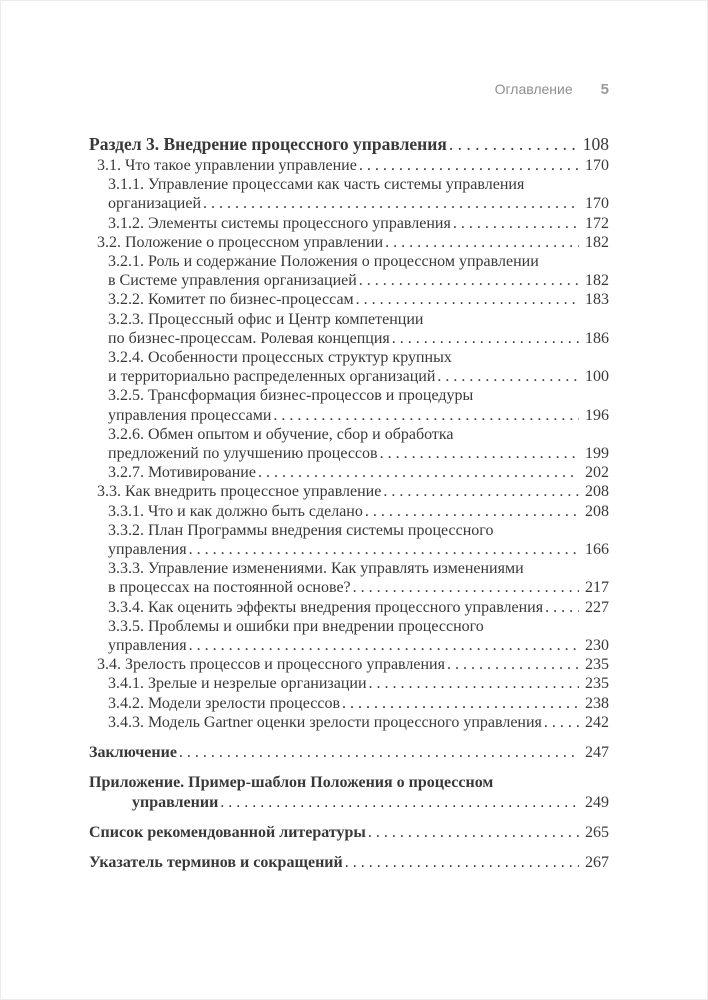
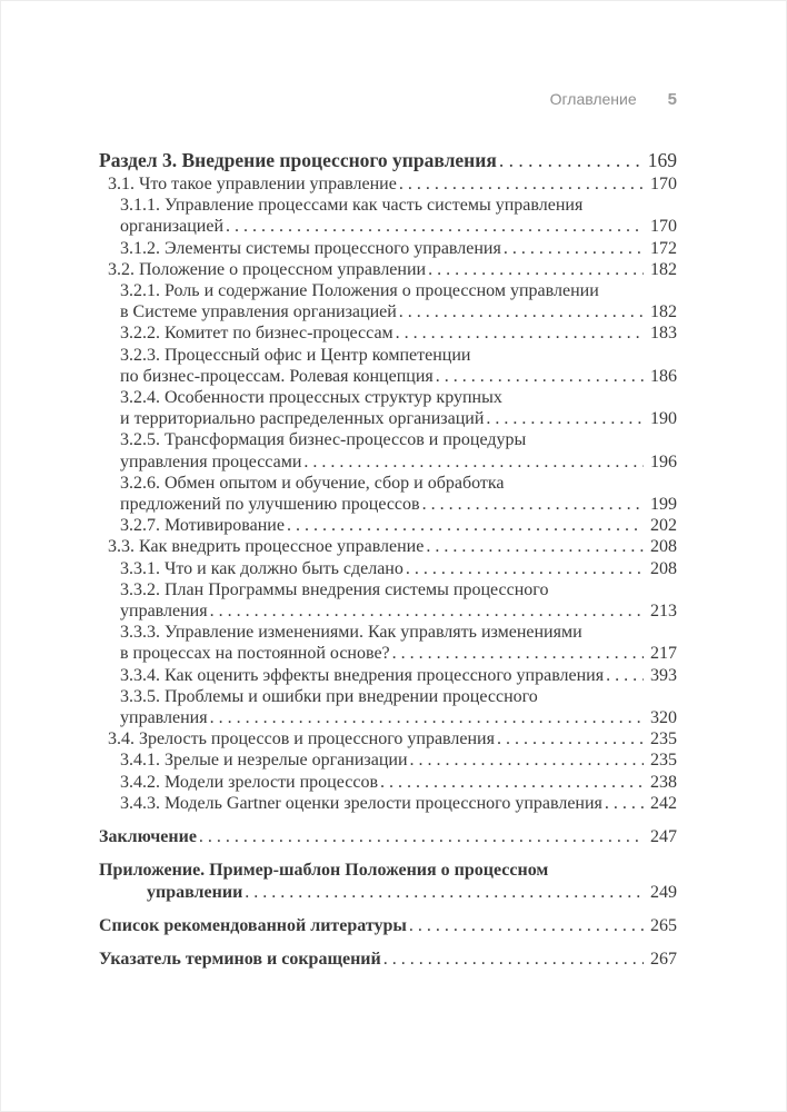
  Оглавление
  5
  Раздел 3. Внедрение процессного управления
- 108
+ 169
  3.1. Что такое управлении управление
  170
  3.1.1. Управление процессами как часть системы управления
  организацией
  170
  3.1.2. Элементы системы процессного управления
  172
  3.2. Положение о процессном управлении
  182
  3.2.1. Роль и содержание Положения о процессном управлении
  в Системе управления организацией
  182
  3.2.2. Комитет по бизнес-процессам
  183
  3.2.3. Процессный офис и Центр компетенции
  по бизнес-процессам. Ролевая концепция
  186
  3.2.4. Особенности процессных структур крупных
  и территориально распределенных организаций
- 100
+ 190
  3.2.5. Трансформация бизнес-процессов и процедуры
  управления процессами
  196
  3.2.6. Обмен опытом и обучение, сбор и обработка
  предложений по улучшению процессов
  199
  3.2.7. Мотивирование
  202
  3.3. Как внедрить процессное управление
  208
  3.3.1. Что и как должно быть сделано
  208
  3.3.2. План Программы внедрения системы процессного
  управления
- 166
+ 213
  3.3.3. Управление изменениями. Как управлять изменениями
  в процессах на постоянной основе?
  217
  3.3.4. Как оценить эффекты внедрения процессного управления
- 227
+ 393
  3.3.5. Проблемы и ошибки при внедрении процессного
  управления
- 230
+ 320
  3.4. Зрелость процессов и процессного управления
  235
  3.4.1. Зрелые и незрелые организации
  235
  3.4.2. Модели зрелости процессов
  238
  3.4.3. Модель Gartner оценки зрелости процессного управления
  242
  Заключение
  247
  Приложение. Пример-шаблон Положения о процессном
  управлении
  249
  Список рекомендованной литературы
  265
  Указатель терминов и сокращений
  267
